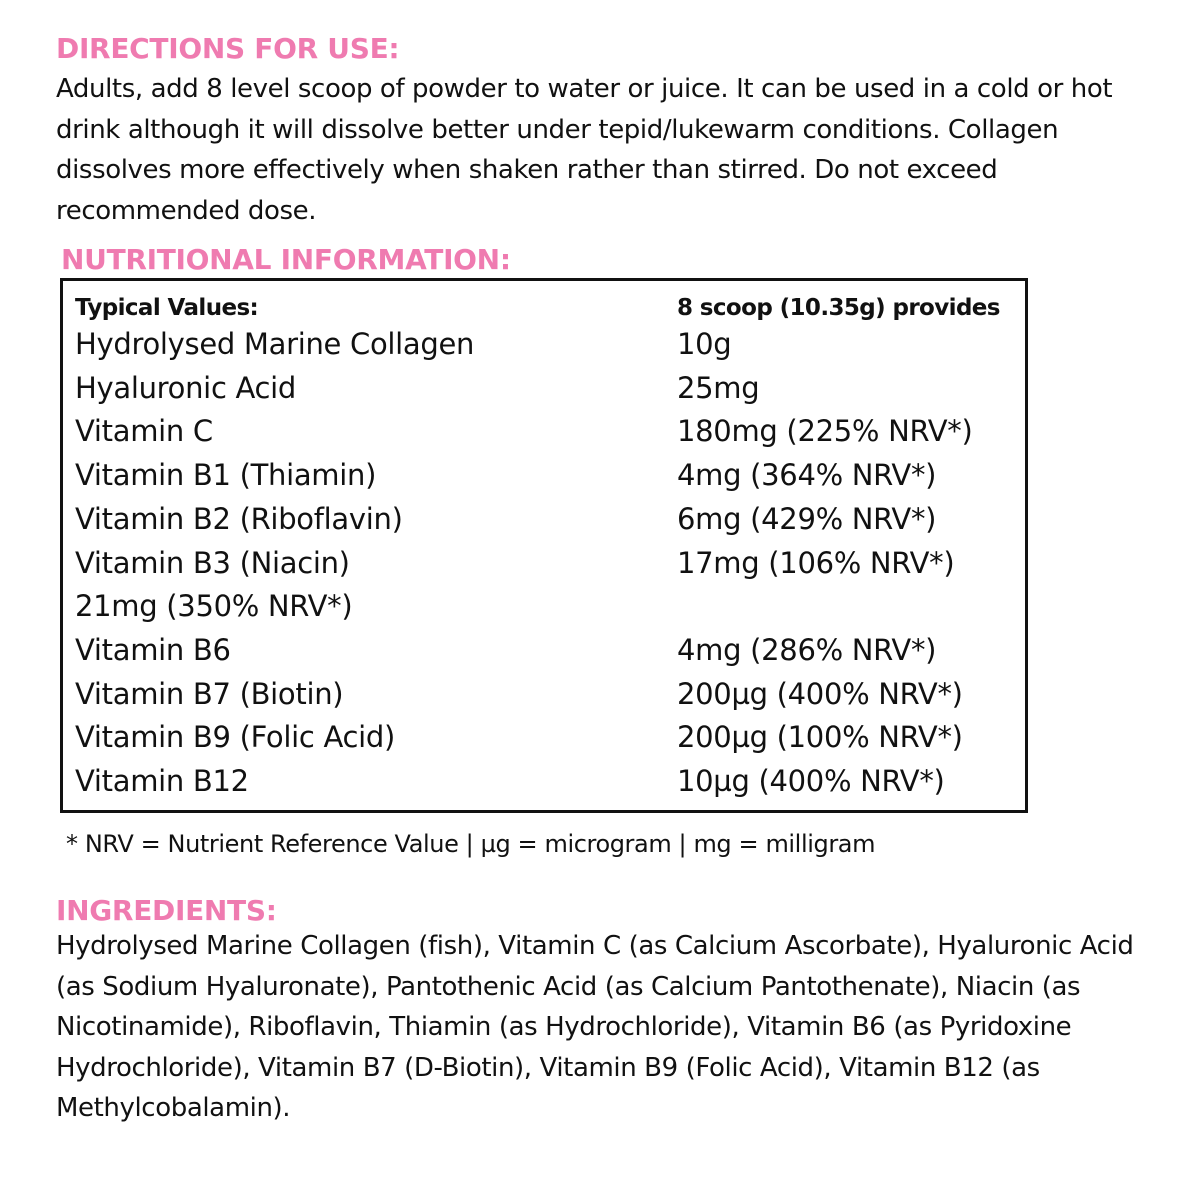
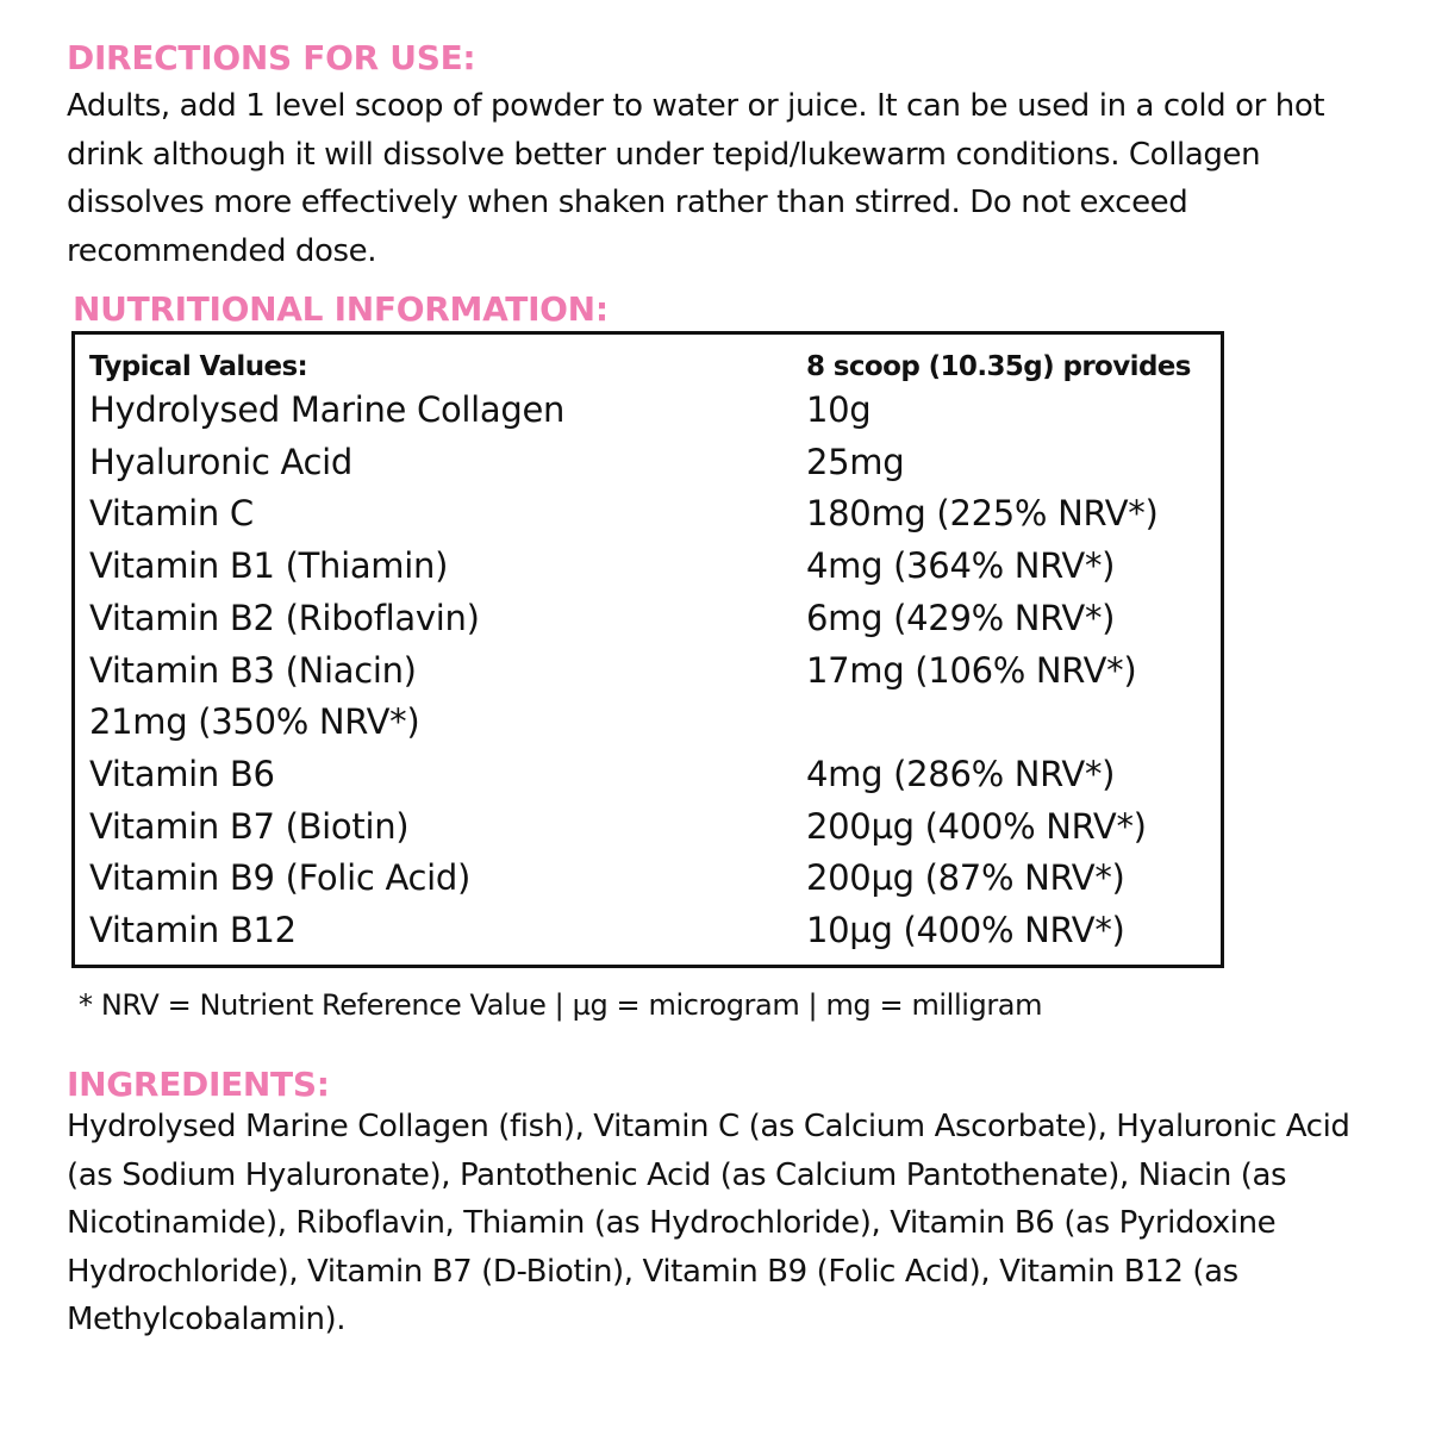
  DIRECTIONS FOR USE:
- Adults, add 8 level scoop of powder to water or juice. It can be used in a cold or hot drink although it will dissolve better under tepid/lukewarm conditions. Collagen dissolves more effectively when shaken rather than stirred. Do not exceed recommended dose.
+ Adults, add 1 level scoop of powder to water or juice. It can be used in a cold or hot drink although it will dissolve better under tepid/lukewarm conditions. Collagen dissolves more effectively when shaken rather than stirred. Do not exceed recommended dose.
  NUTRITIONAL INFORMATION:
  Typical Values:
  8 scoop (10.35g) provides
  Hydrolysed Marine Collagen
  10g
  Hyaluronic Acid
  25mg
  Vitamin C
  180mg (225% NRV*)
  Vitamin B1 (Thiamin)
  4mg (364% NRV*)
  Vitamin B2 (Riboflavin)
  6mg (429% NRV*)
  Vitamin B3 (Niacin)
  17mg (106% NRV*)
  21mg (350% NRV*)
  Vitamin B6
  4mg (286% NRV*)
  Vitamin B7 (Biotin)
  200µg (400% NRV*)
  Vitamin B9 (Folic Acid)
- 200µg (100% NRV*)
+ 200µg (87% NRV*)
  Vitamin B12
  10µg (400% NRV*)
  * NRV = Nutrient Reference Value | µg = microgram | mg = milligram
  INGREDIENTS:
  Hydrolysed Marine Collagen (fish), Vitamin C (as Calcium Ascorbate), Hyaluronic Acid (as Sodium Hyaluronate), Pantothenic Acid (as Calcium Pantothenate), Niacin (as Nicotinamide), Riboflavin, Thiamin (as Hydrochloride), Vitamin B6 (as Pyridoxine Hydrochloride), Vitamin B7 (D-Biotin), Vitamin B9 (Folic Acid), Vitamin B12 (as Methylcobalamin).
